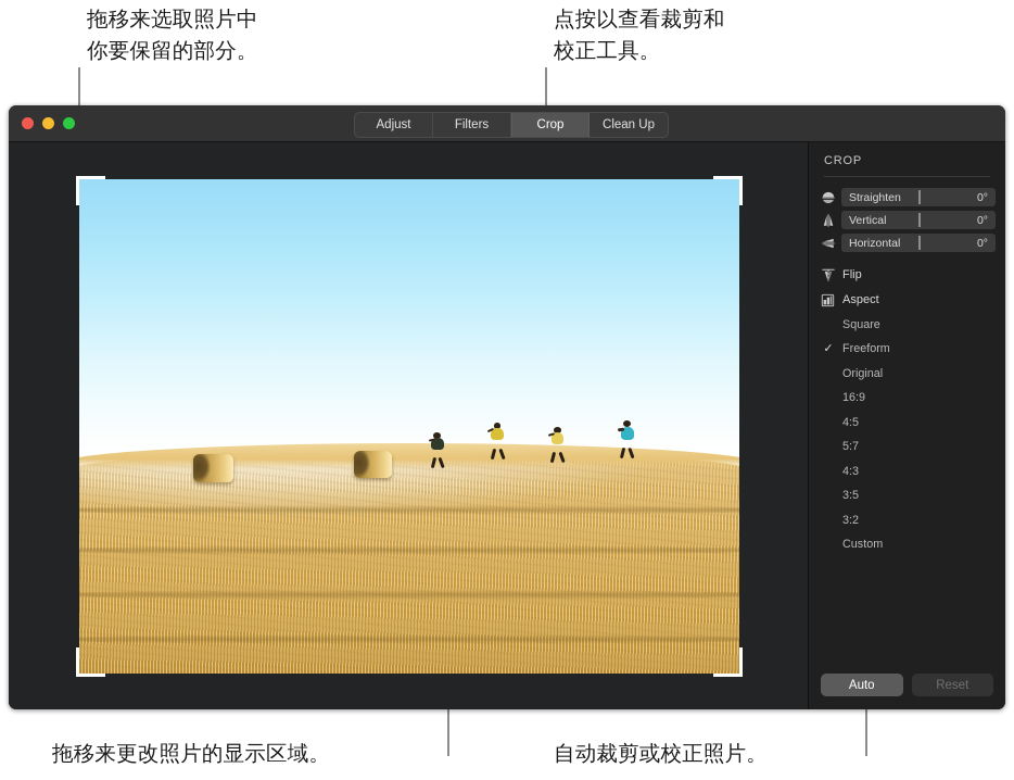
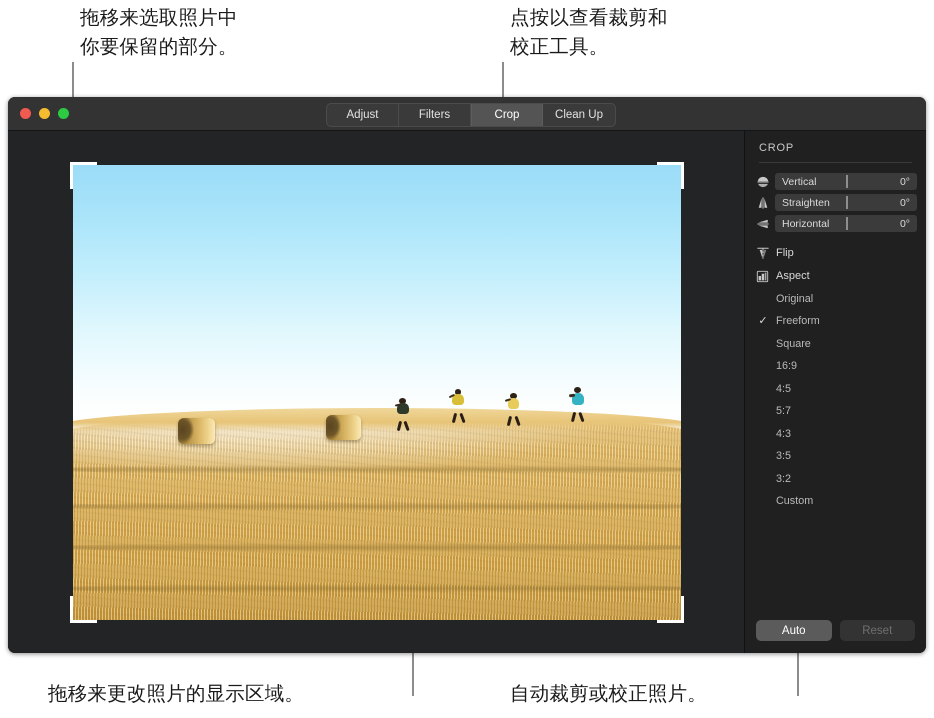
  拖移来选取照片中
  你要保留的部分。
  点按以查看裁剪和
  校正工具。
  拖移来更改照片的显示区域。
  自动裁剪或校正照片。
  Adjust
  Filters
  Crop
  Clean Up
  CROP
- Straighten
+ Vertical
  0°
- Vertical
+ Straighten
  0°
  Horizontal
  0°
  Flip
  Aspect
- Square
+ Original
  ✓
  Freeform
- Original
+ Square
  16:9
  4:5
  5:7
  4:3
  3:5
  3:2
  Custom
  Auto
  Reset
